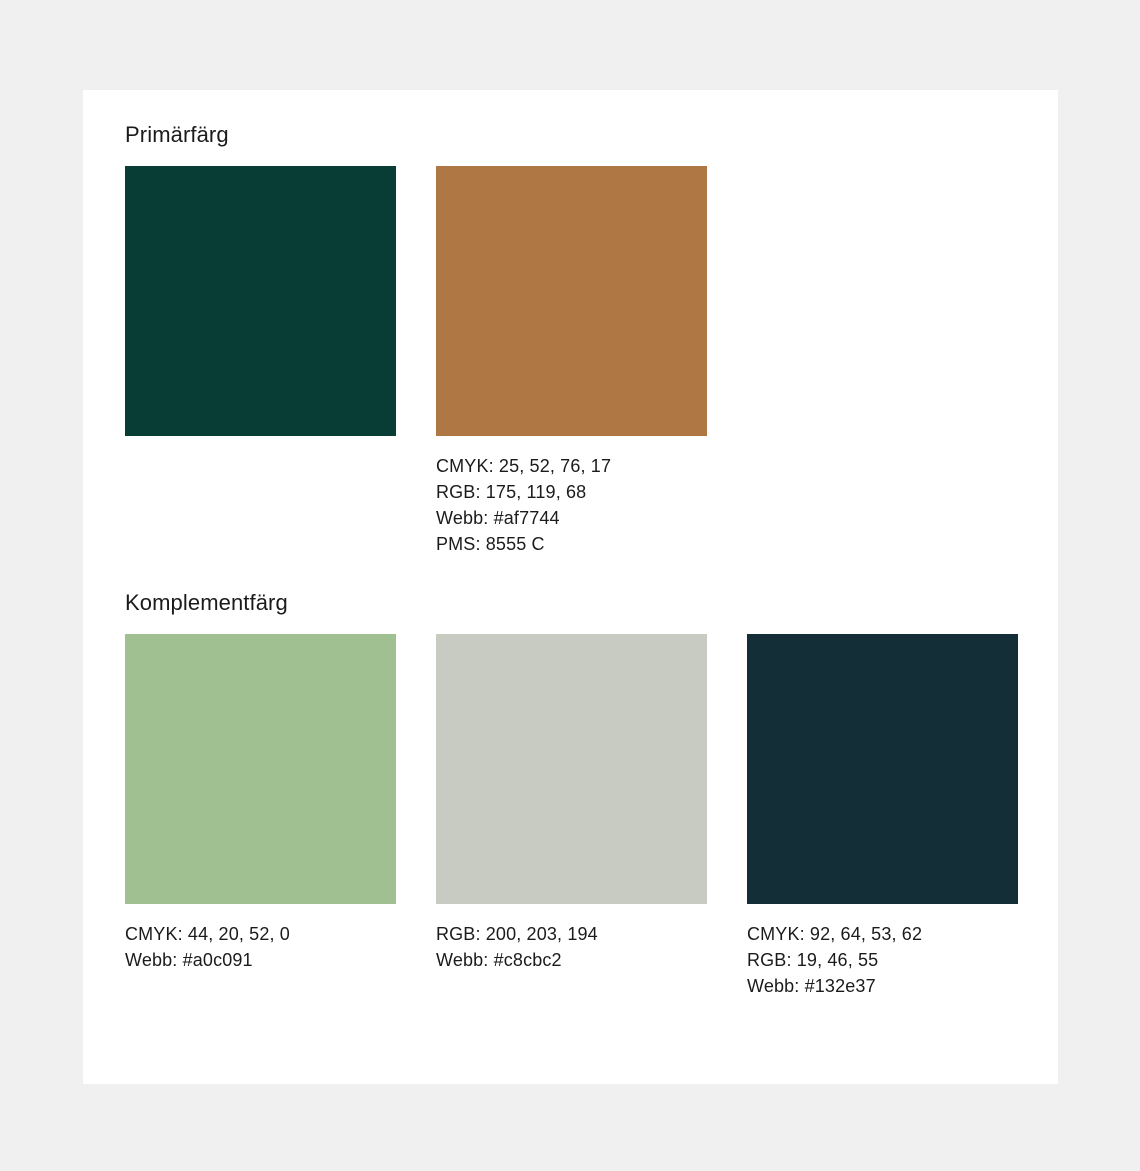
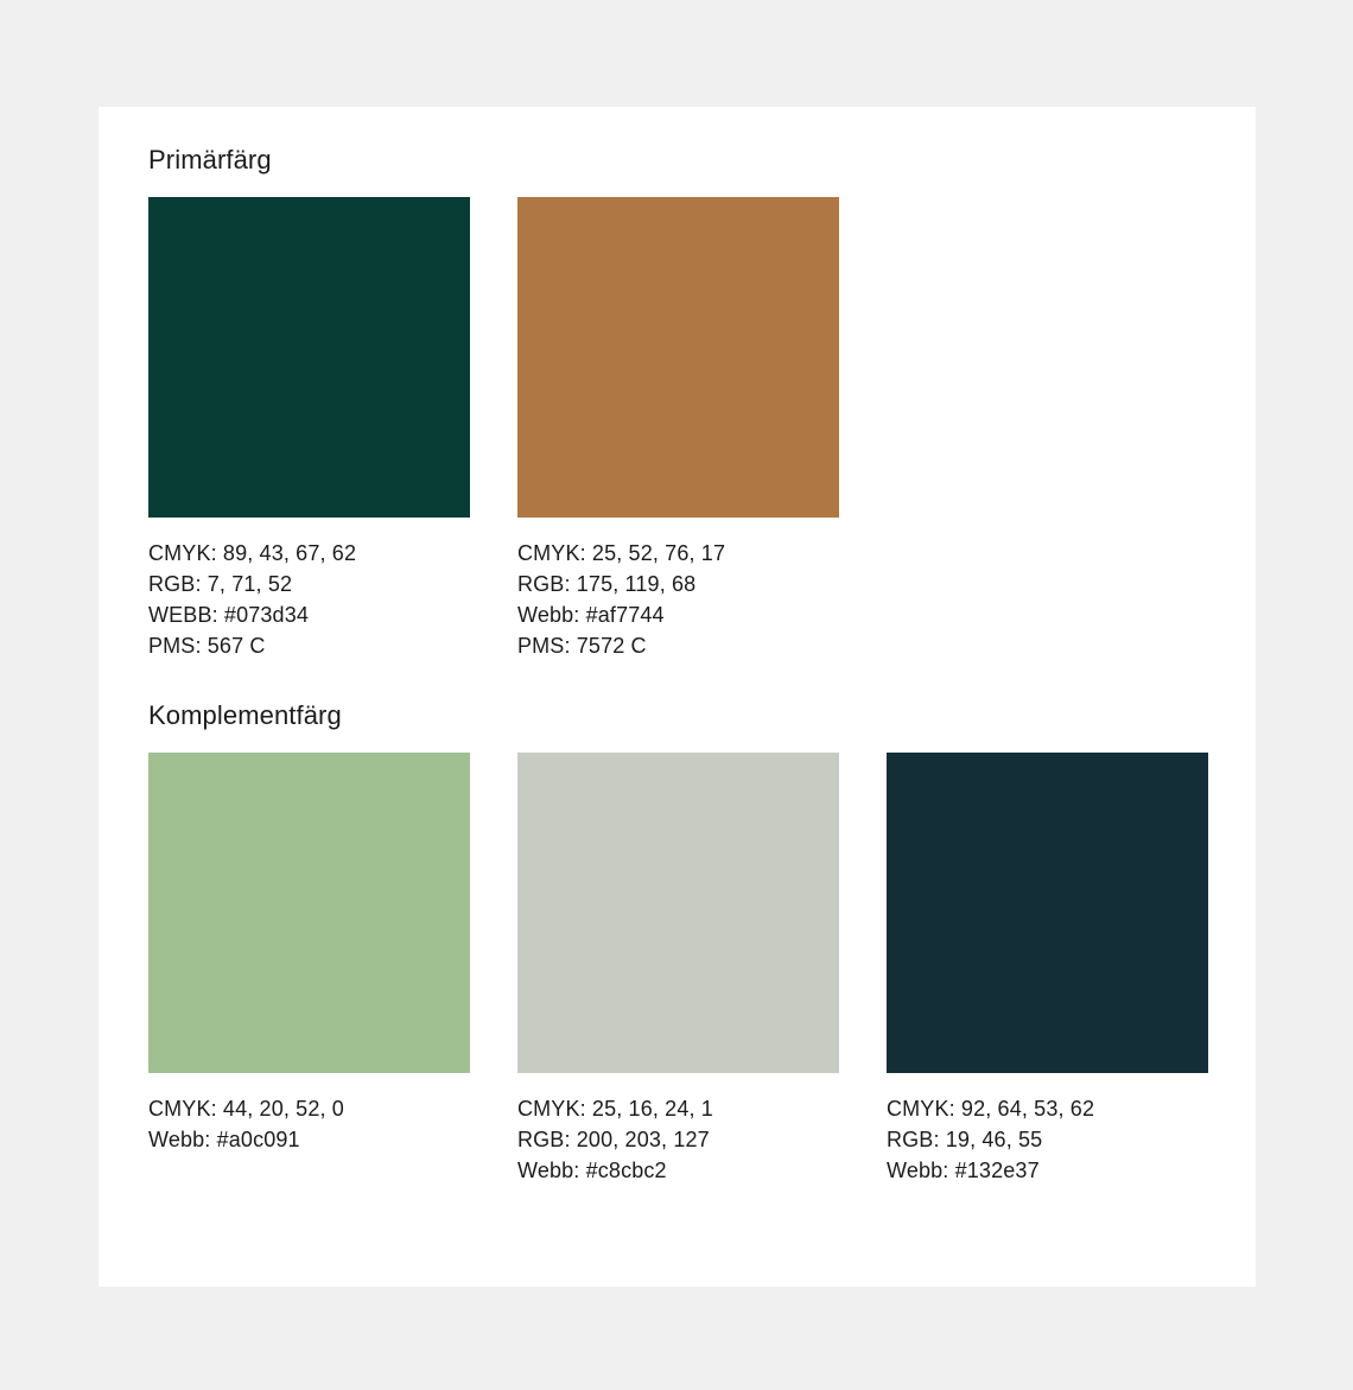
  Primärfärg
+ CMYK: 89, 43, 67, 62
+ RGB: 7, 71, 52
+ WEBB: #073d34
+ PMS: 567 C
  CMYK: 25, 52, 76, 17
  RGB: 175, 119, 68
  Webb: #af7744
- PMS: 8555 C
+ PMS: 7572 C
  Komplementfärg
  CMYK: 44, 20, 52, 0
  Webb: #a0c091
+ CMYK: 25, 16, 24, 1
- RGB: 200, 203, 194
+ RGB: 200, 203, 127
  Webb: #c8cbc2
  CMYK: 92, 64, 53, 62
  RGB: 19, 46, 55
  Webb: #132e37
